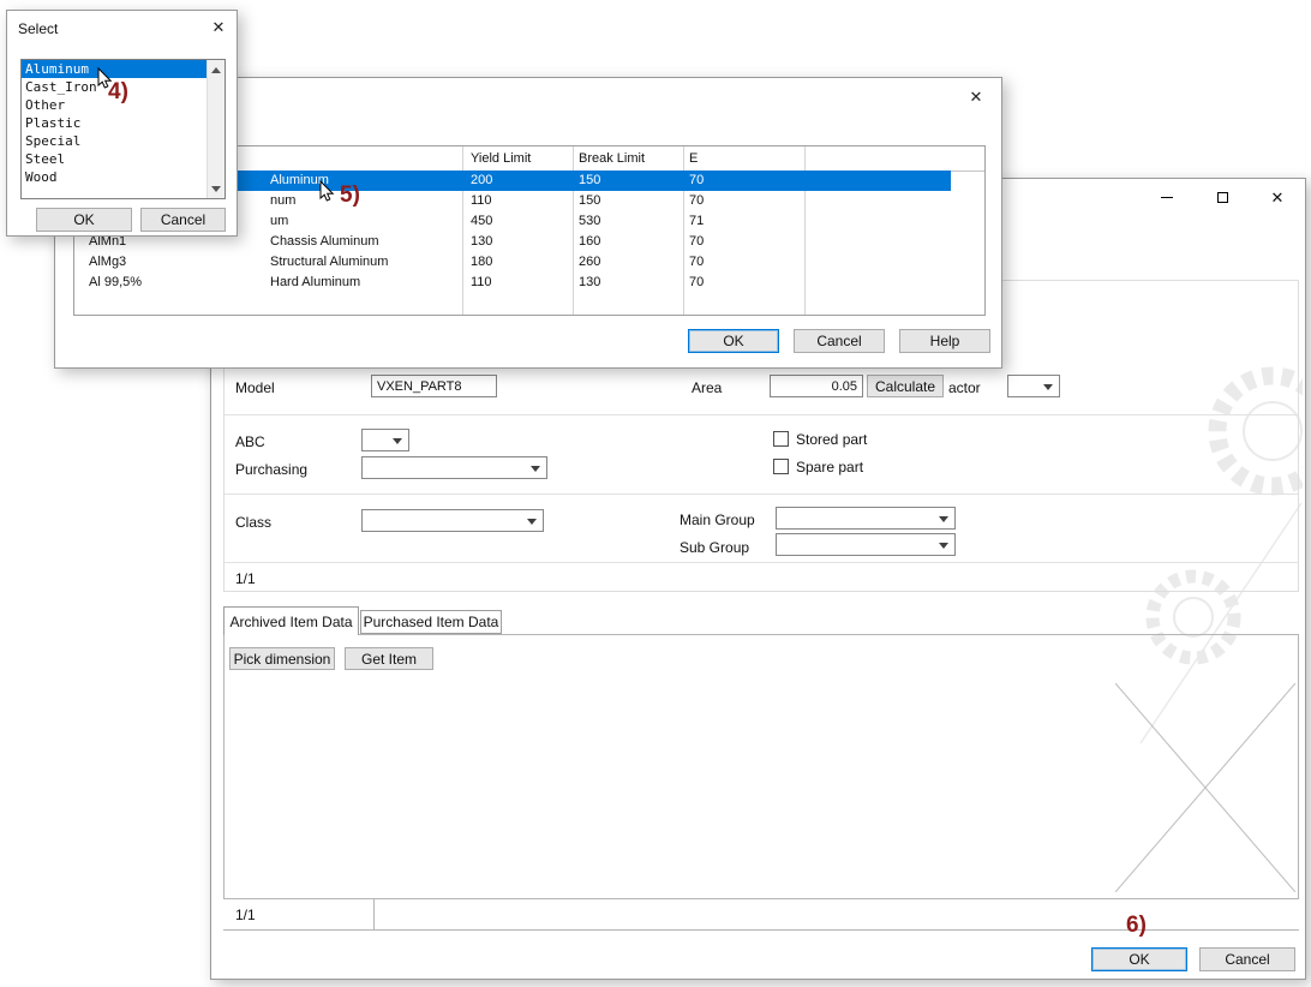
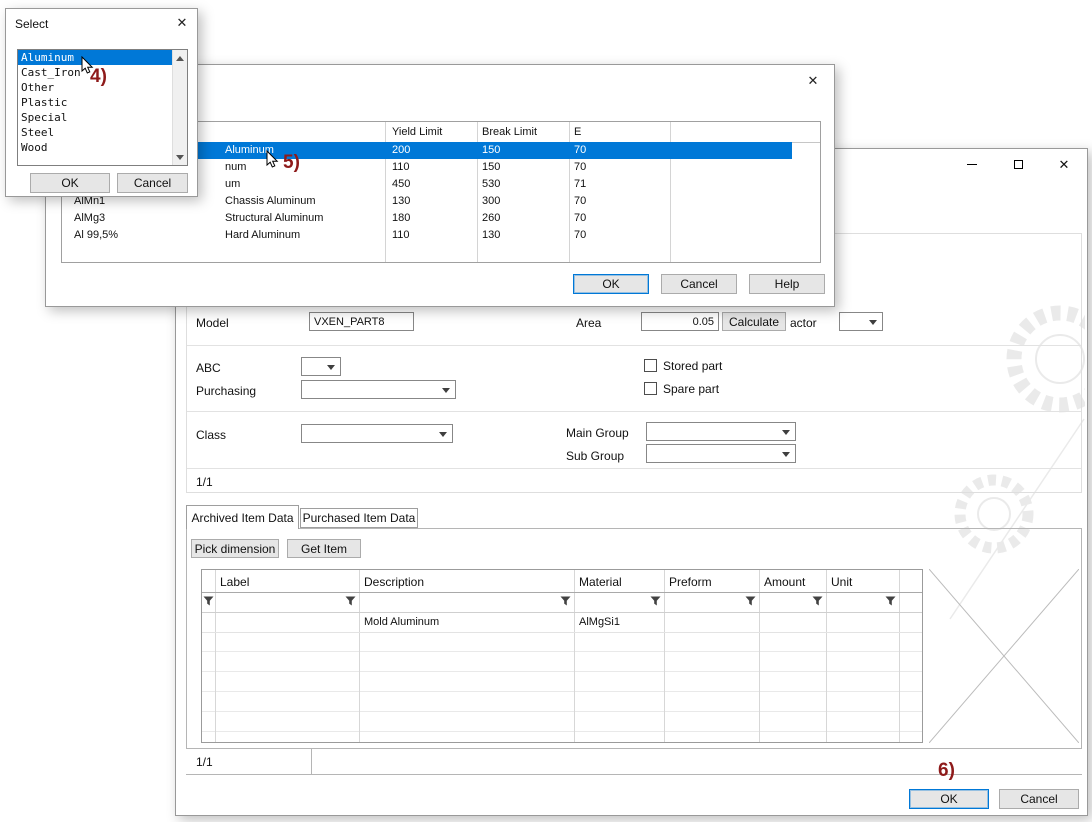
  ✕
  Model
  VXEN_PART8
  Area
  0.05
  Calculate
  actor
  ABC
  Stored part
  Purchasing
  Spare part
  Class
  Main Group
  Sub Group
  1/1
  Archived Item Data
  Purchased Item Data
  Pick dimension
  Get Item
+ Label
+ Description
+ Material
+ Preform
+ Amount
+ Unit
+ Mold Aluminum
+ AlMgSi1
  1/1
  OK
  Cancel
  ✕
  Yield Limit
  Break Limit
  E
  Aluminum
  200
  150
  70
  num
  110
  150
  70
  um
  450
  530
  71
  AlMn1
  Chassis Aluminum
  130
- 160
+ 300
  70
  AlMg3
  Structural Aluminum
  180
  260
  70
  Al 99,5%
  Hard Aluminum
  110
  130
  70
  OK
  Cancel
  Help
  Select
  ✕
  Aluminum
  Cast_Iron
  Other
  Plastic
  Special
  Steel
  Wood
  OK
  Cancel
  4)
  5)
  6)
